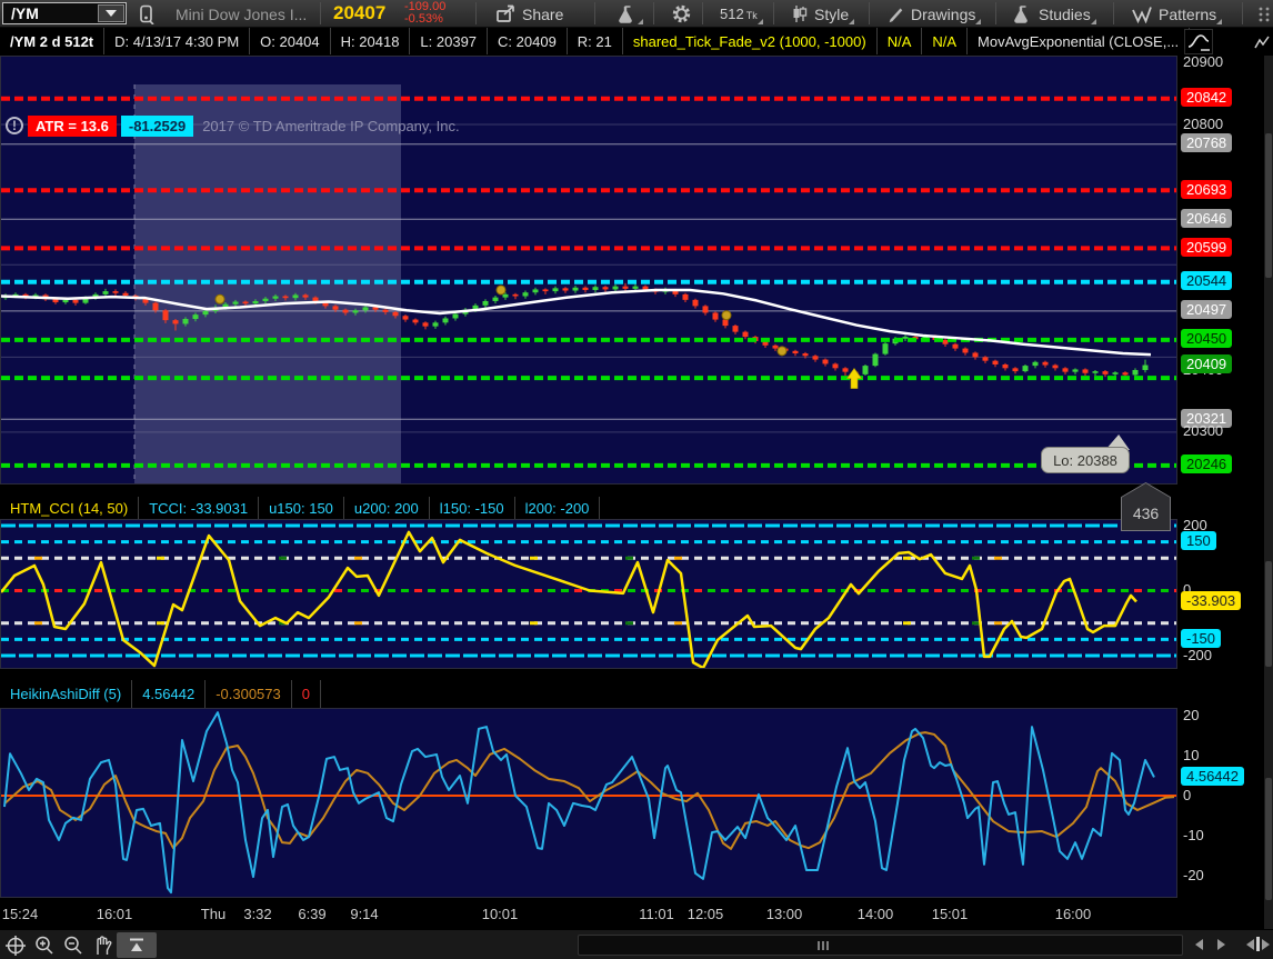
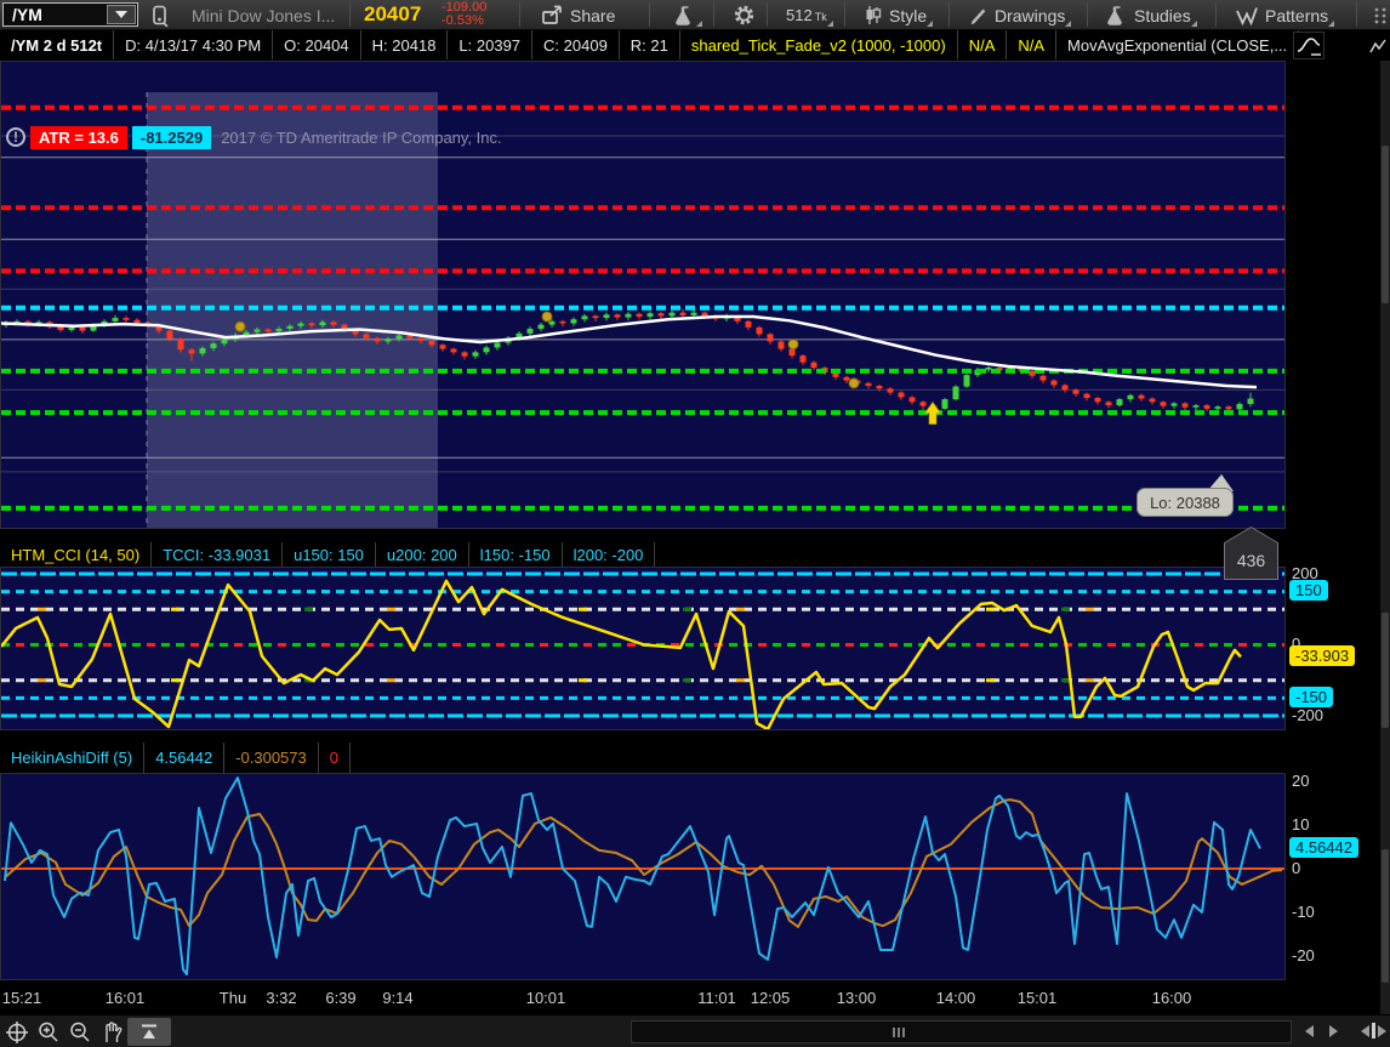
  /YM
  Mini Dow Jones I...
  20407
  -109.00
  -0.53%
  Share
  512
  Tk
  Style
  Drawings
  Studies
  Patterns
  /YM 2 d 512t
  D: 4/13/17 4:30 PM
  O: 20404
  H: 20418
  L: 20397
  C: 20409
  R: 21
  shared_Tick_Fade_v2 (1000, -1000)
  N/A
  N/A
  MovAvgExponential (CLOSE,...
  !
  ATR = 13.6
  -81.2529
  2017 © TD Ameritrade IP Company, Inc.
  Lo: 20388
  436
- 20900
- 20842
- 20800
- 20768
- 20693
- 20646
- 20599
- 20544
- 20497
- 20450
- 20409
- 20321
- 20300
- 20246
  HTM_CCI (14, 50)
  TCCI: -33.9031
  u150: 150
  u200: 200
  l150: -150
  l200: -200
  200
  150
  0
  -33.903
  -150
  -200
  HeikinAshiDiff (5)
  4.56442
  -0.300573
  0
  20
  10
  4.56442
  0
  -10
  -20
- 15:24
+ 15:21
  16:01
  Thu
  3:32
  6:39
  9:14
  10:01
  11:01
  12:05
  13:00
  14:00
  15:01
  16:00
